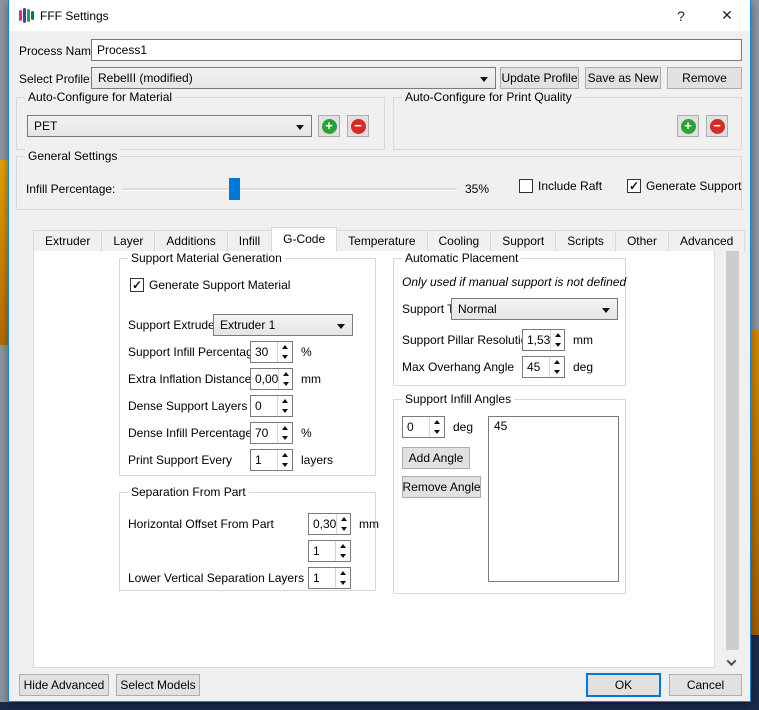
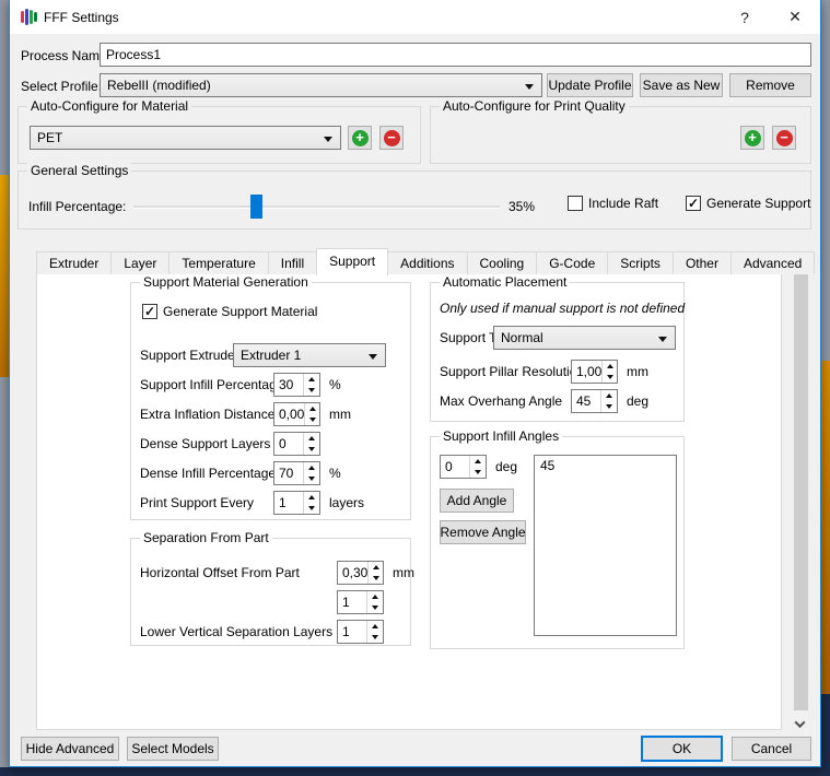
  FFF Settings
  ?
  ✕
  Process Nam
  Process1
  Select Profile
  RebelII (modified)
  Update Profile
  Save as New
  Remove
  Auto-Configure for Material
  PET
  +
  −
  Auto-Configure for Print Quality
  +
  −
  General Settings
  Infill Percentage:
  35%
  Include Raft
  ✓
  Generate Support
  Extruder
  Layer
- Additions
+ Temperature
  Infill
- G-Code
+ Support
- Temperature
+ Additions
  Cooling
- Support
+ G-Code
  Scripts
  Other
  Advanced
  Support Material Generation
  ✓
  Generate Support Material
  Support Extrude
  Extruder 1
  Support Infill Percenta
  30
  %
  Extra Inflation Distance
  0,00
  mm
  Dense Support Layers
  0
  Dense Infill Percentage
  70
  %
  Print Support Every
  1
  layers
  Separation From Part
  Horizontal Offset From Part
  0,30
  mm
  1
  Lower Vertical Separation Layers
  1
  Automatic Placement
  Only used if manual support is not defined
  Normal
  Support Pillar Resoluti
- 1,53
+ 1,00
  mm
  Max Overhang Angle
  45
  deg
  Support Infill Angles
  0
  deg
  Add Angle
  Remove Angle
  45
  Hide Advanced
  Select Models
  OK
  Cancel
